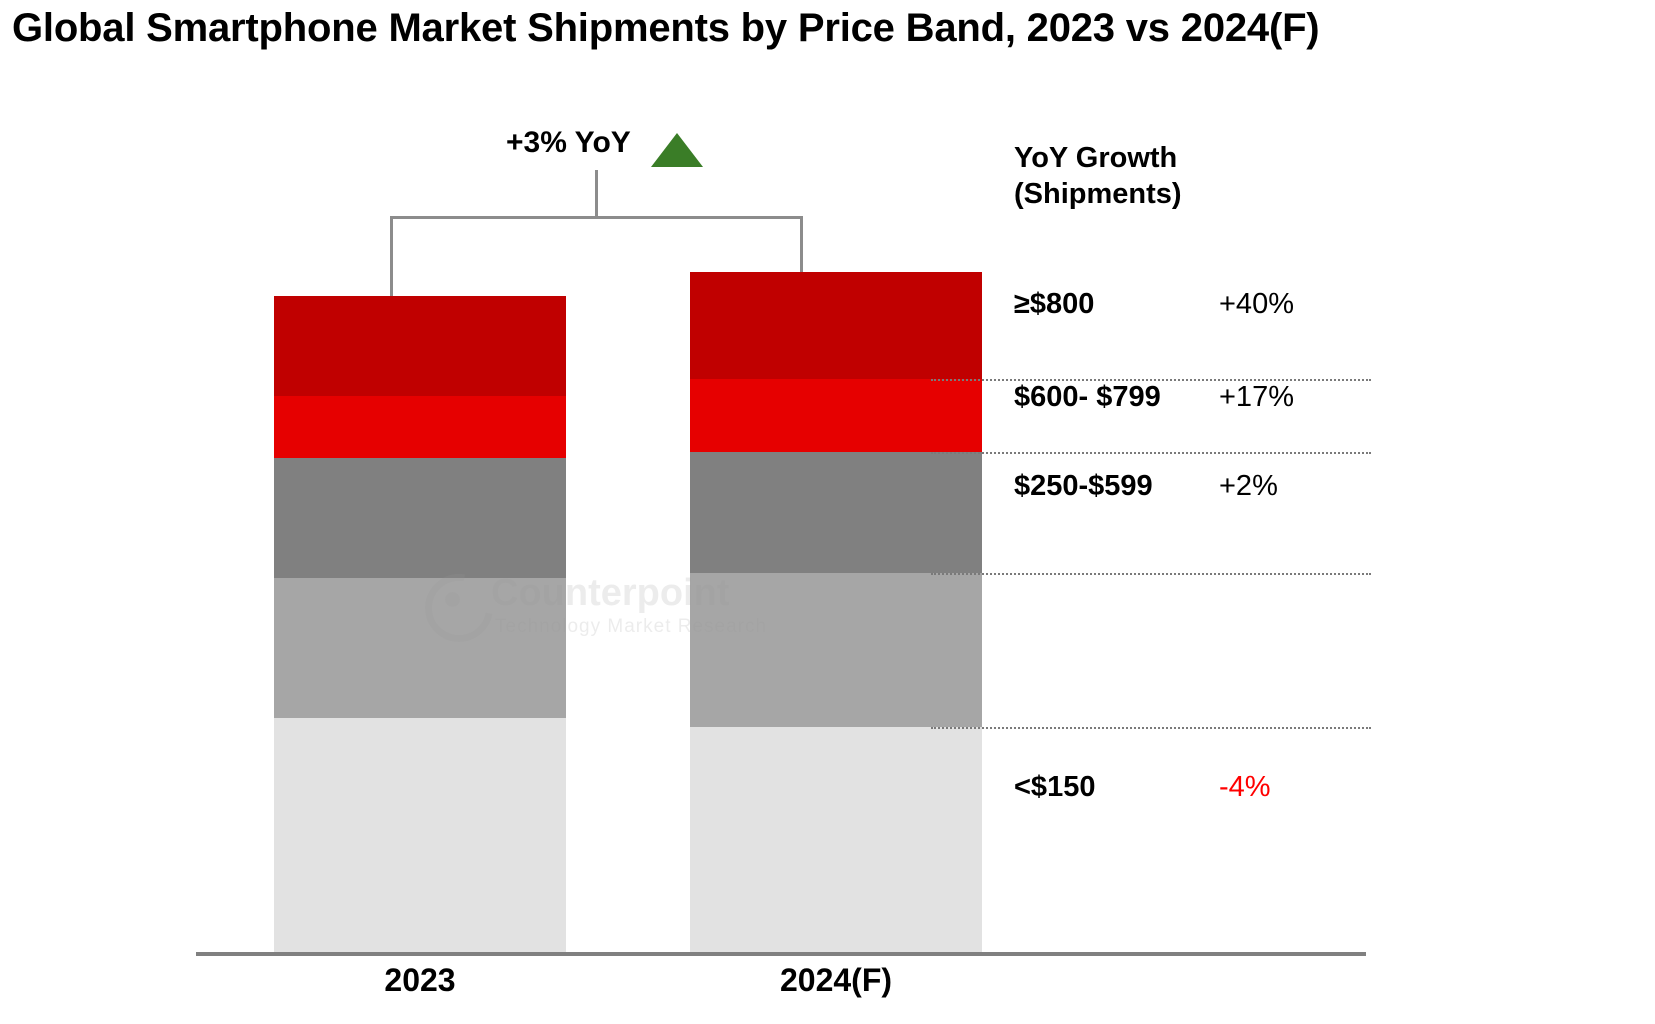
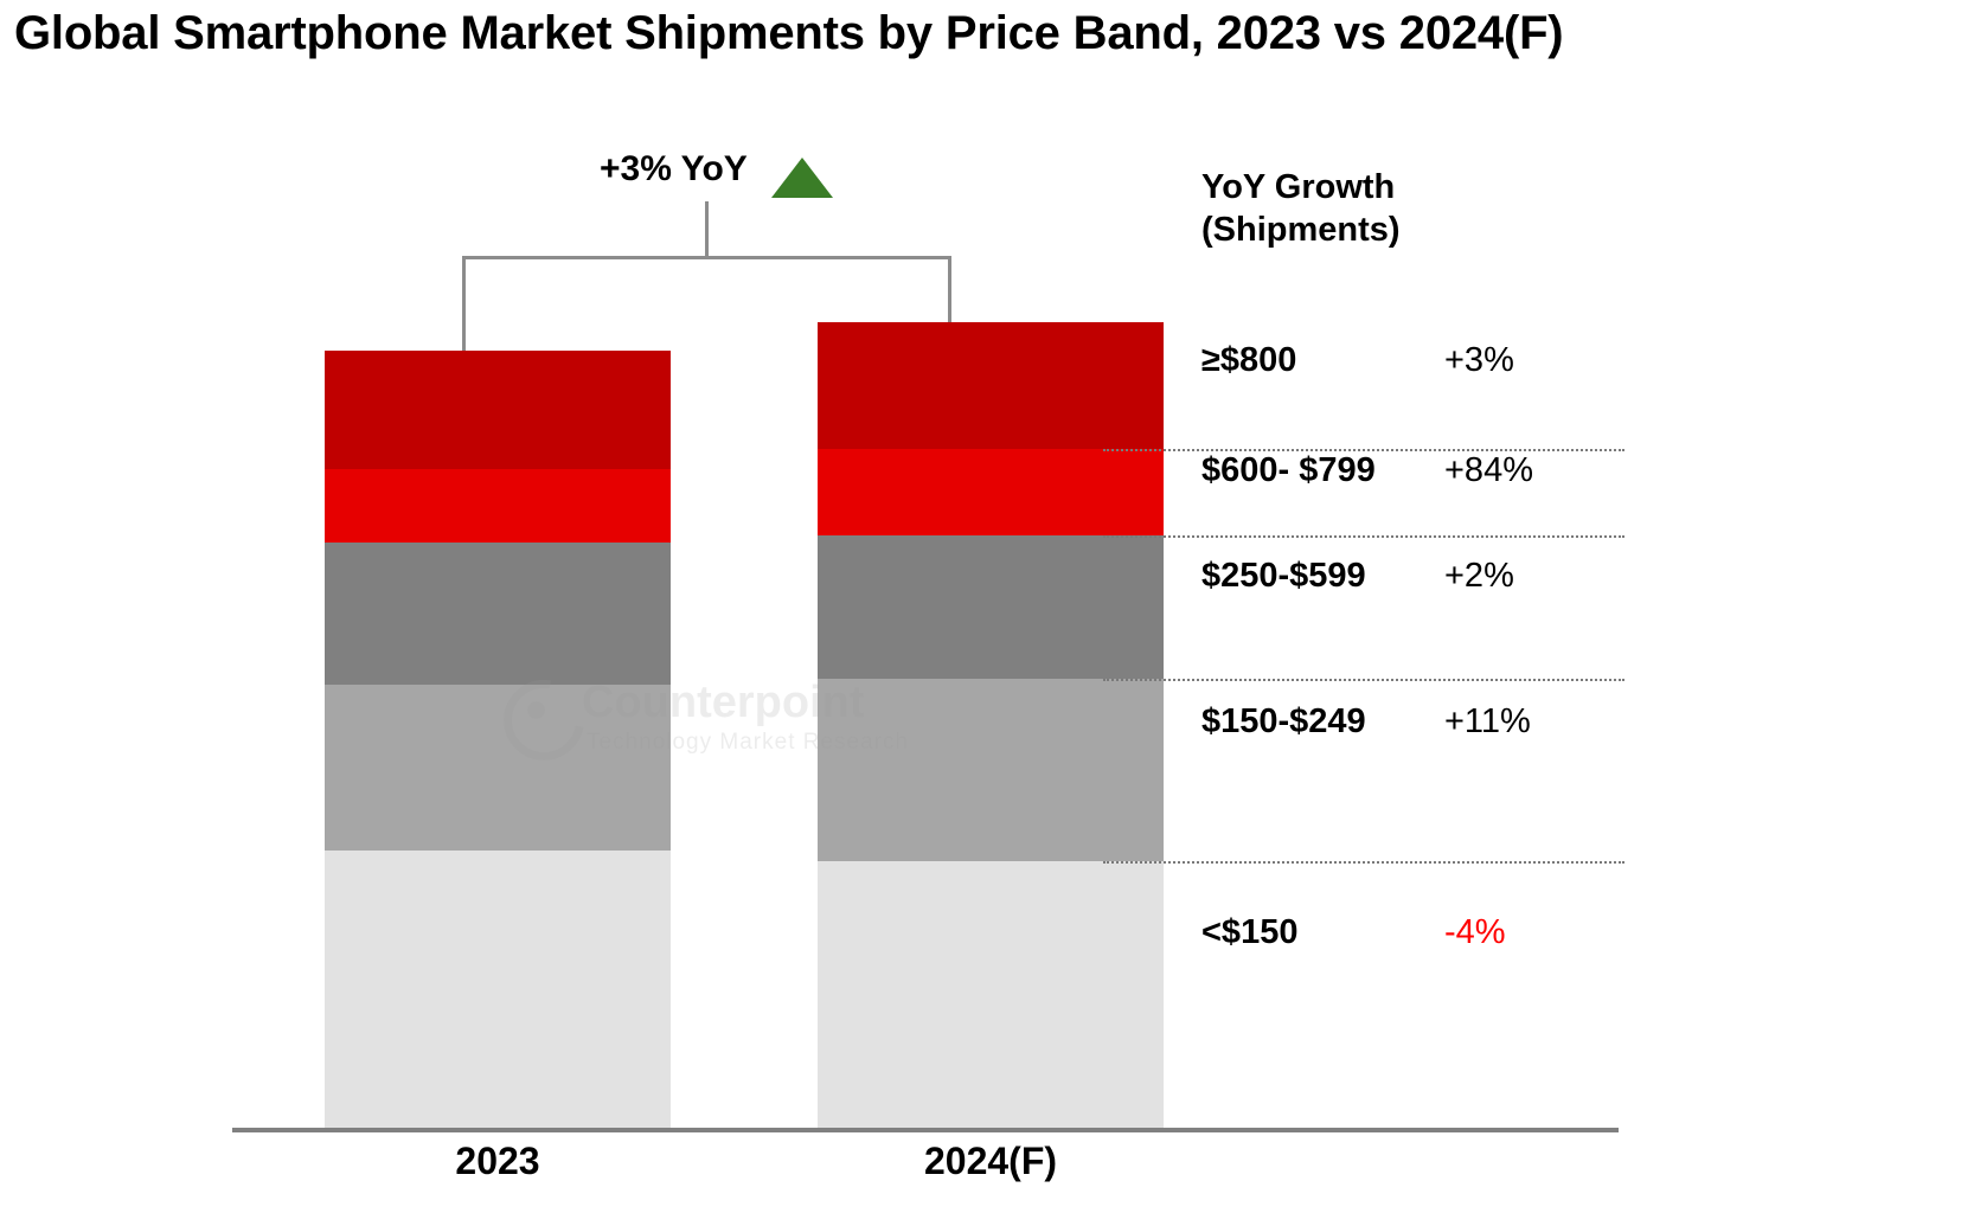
  Global Smartphone Market Shipments by Price Band, 2023 vs 2024(F)
  +3% YoY
  Counterpoint
  Technology Market Research
  2023
  2024(F)
  YoY Growth
  (Shipments)
  ≥$800
- +40%
+ +3%
  $600- $799
- +17%
+ +84%
  $250-$599
  +2%
+ $150-$249
+ +11%
  <$150
  -4%
